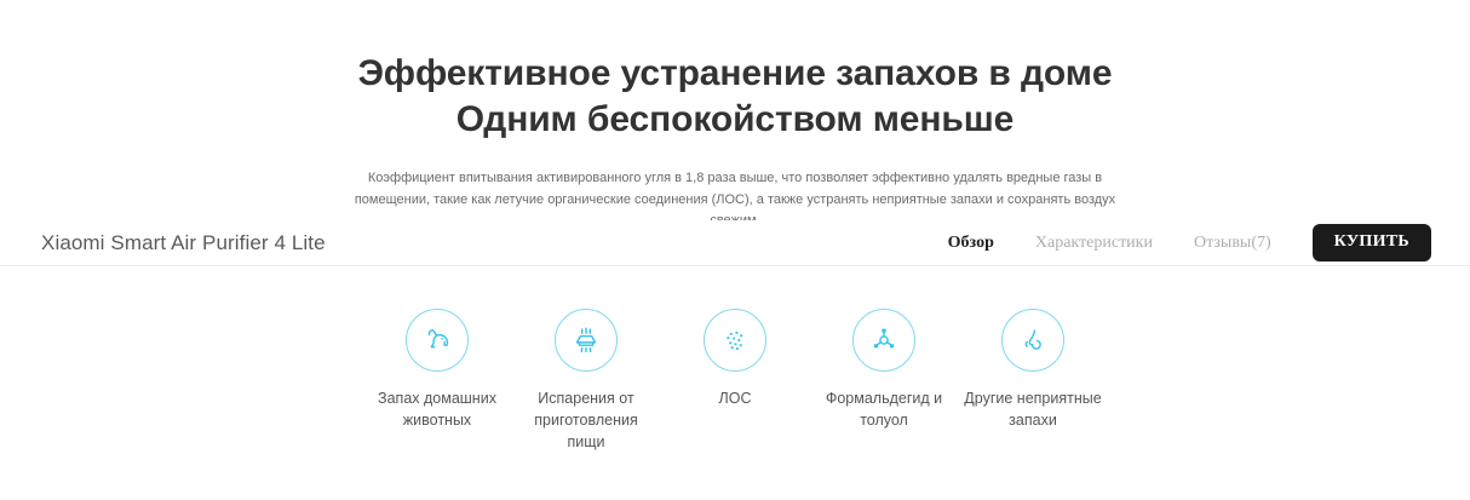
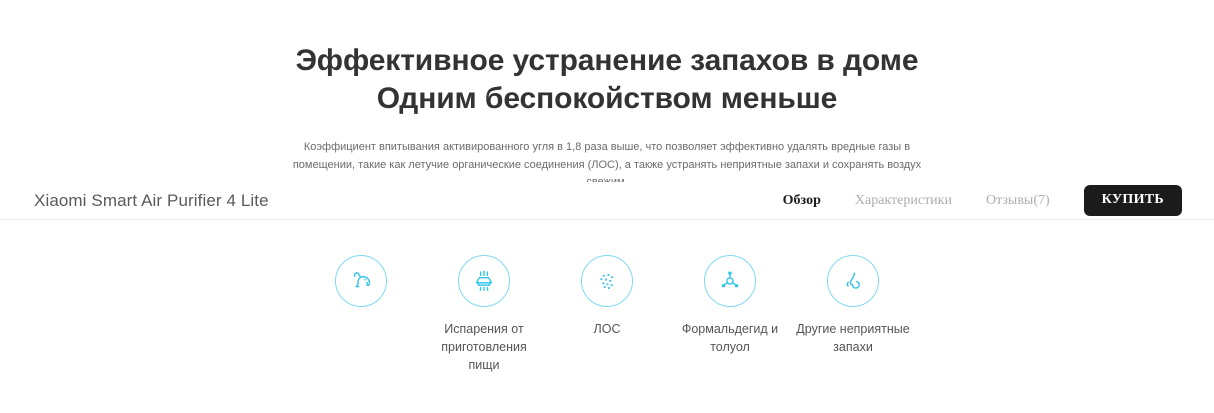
  Эффективное устранение запахов в доме
  Одним беспокойством меньше
  Коэффициент впитывания активированного угля в 1,8 раза выше, что позволяет эффективно удалять вредные газы в помещении, такие как летучие органические соединения (ЛОС), а также устранять неприятные запахи и сохранять воздух
  Xiaomi Smart Air Purifier 4 Lite
  Обзор
  Характеристики
  Отзывы(7)
  КУПИТЬ
- Запах домашних животных
  Испарения от приготовления пищи
  ЛОС
  Формальдегид и толуол
  Другие неприятные запахи
